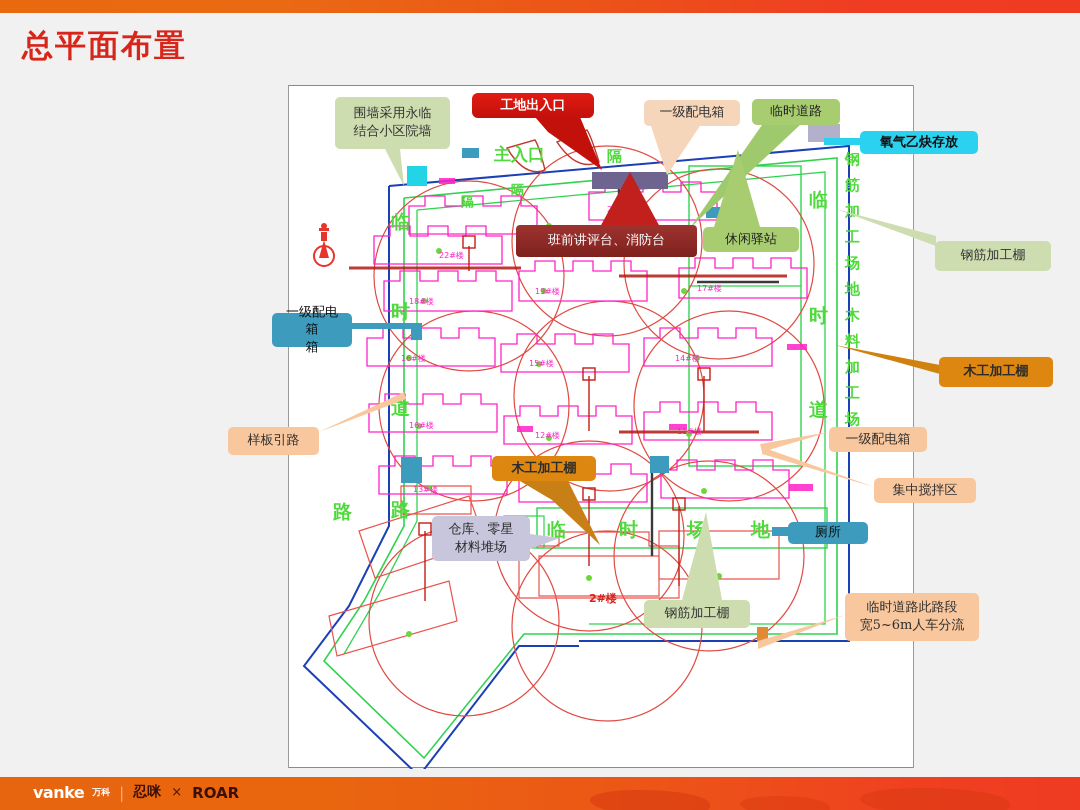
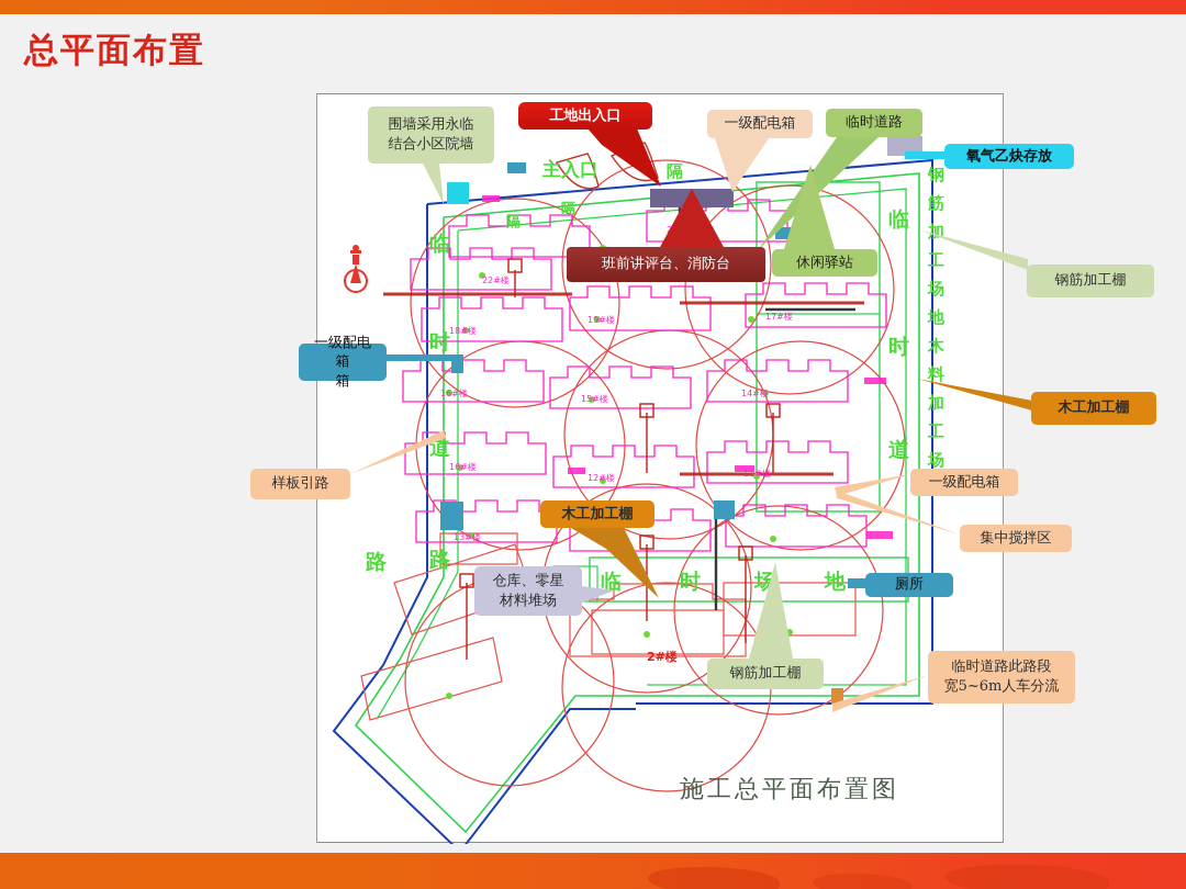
  总平面布置
  临
  时
  道
  路
  临
  时
  道
  临
  时
  场
  地
  路
  隔
  隔
  隔
  钢
  筋
  加
  工
  场
  地
  木
  料
  加
  工
  场
  主入口
  22#楼
  18#楼
  19#楼
  17#楼
  16#楼
  15#楼
  14#楼
  16#楼
  12#楼
  11#楼
  13#楼
  2#楼
+ 施工总平面布置图
  围墙采用永临
  结合小区院墙
  工地出入口
  一级配电箱
  临时道路
  氧气乙炔存放
  班前讲评台、消防台
  休闲驿站
  钢筋加工棚
  一级配电箱
  箱
  木工加工棚
  样板引路
  一级配电箱
  木工加工棚
  集中搅拌区
  仓库、零星
  材料堆场
  厕所
  钢筋加工棚
  临时道路此路段
  宽5~6m人车分流
- vanke
- 万科
- |
- 忍咪
- ×
- ROAR
